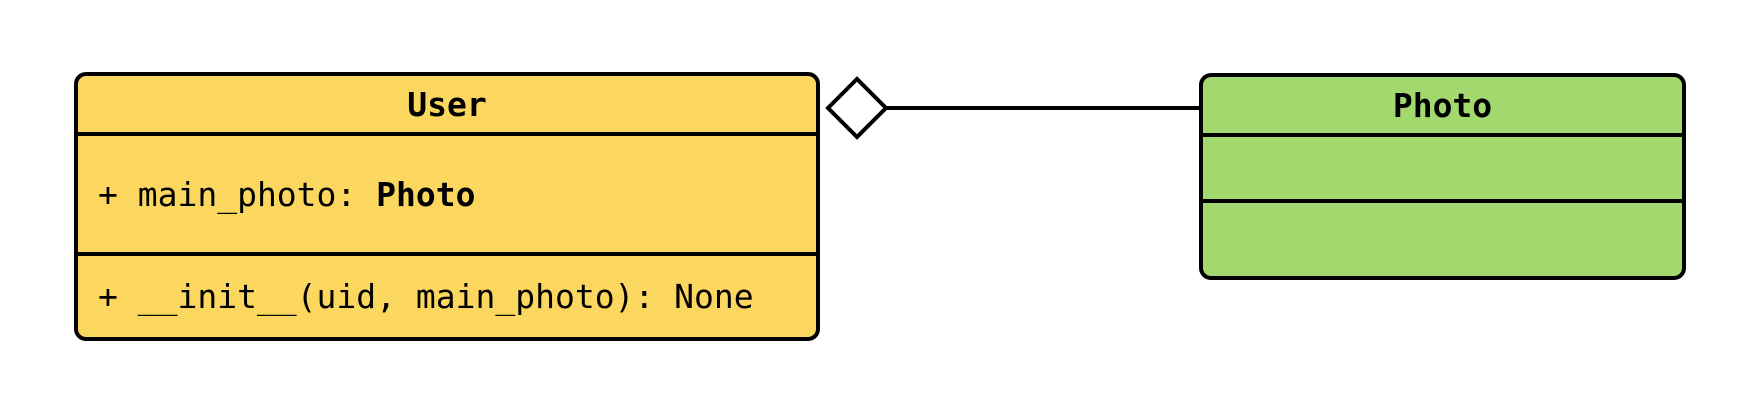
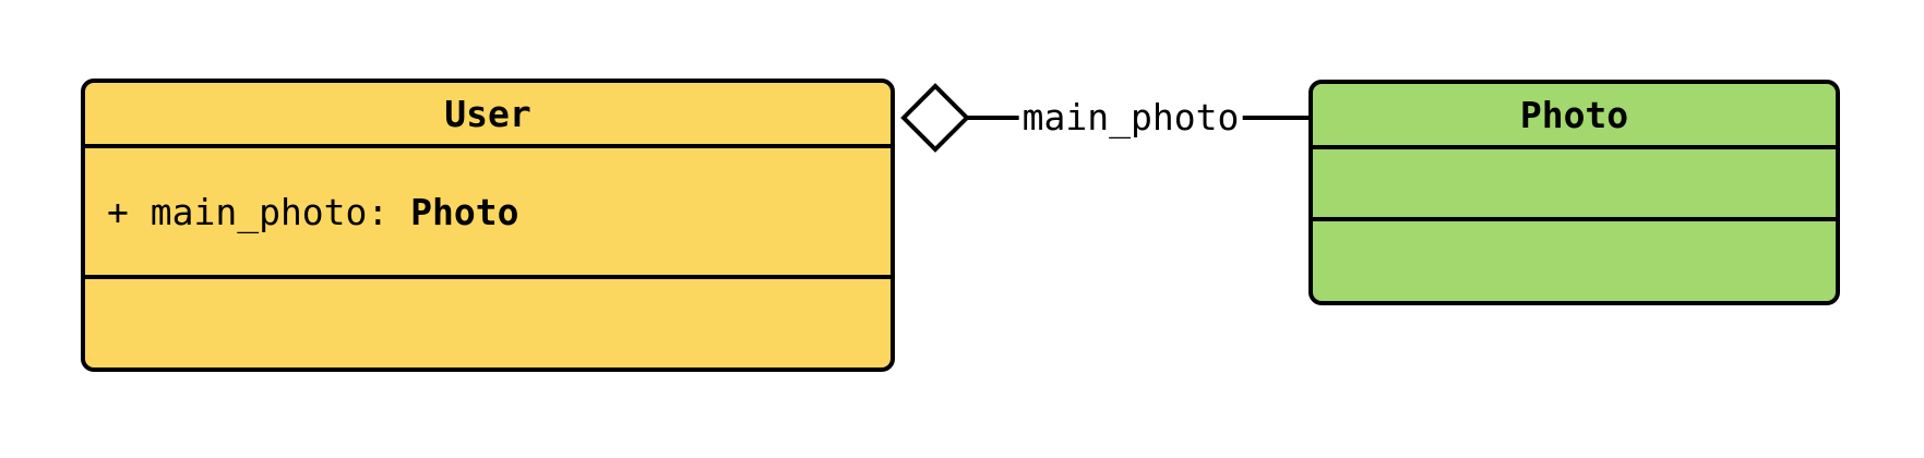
  User
  + main_photo: Photo
- + __init__(uid, main_photo): None
  Photo
+ main_photo
